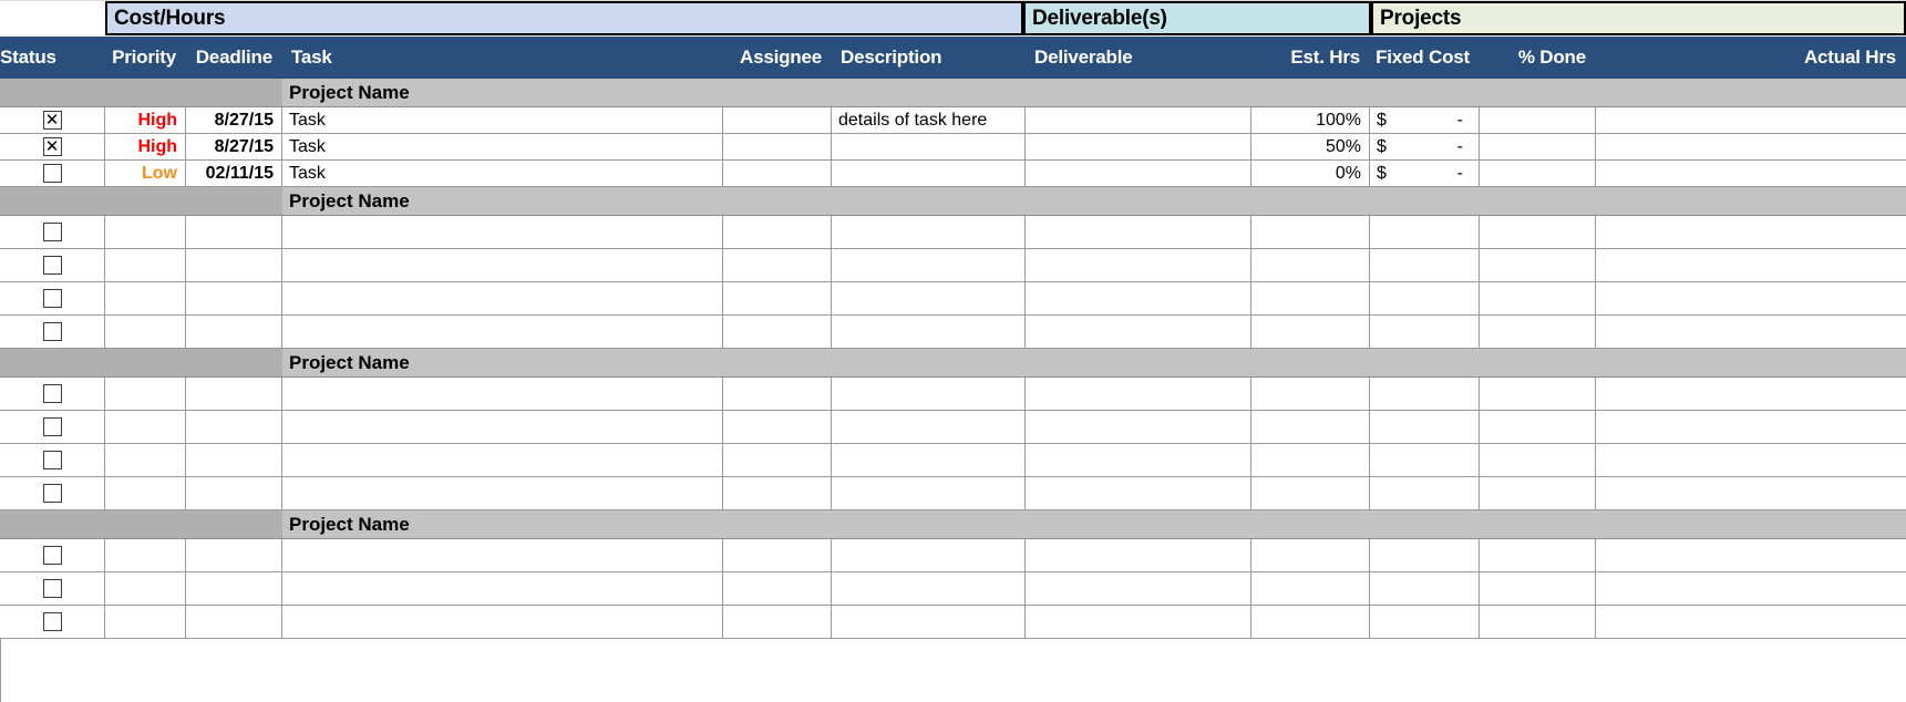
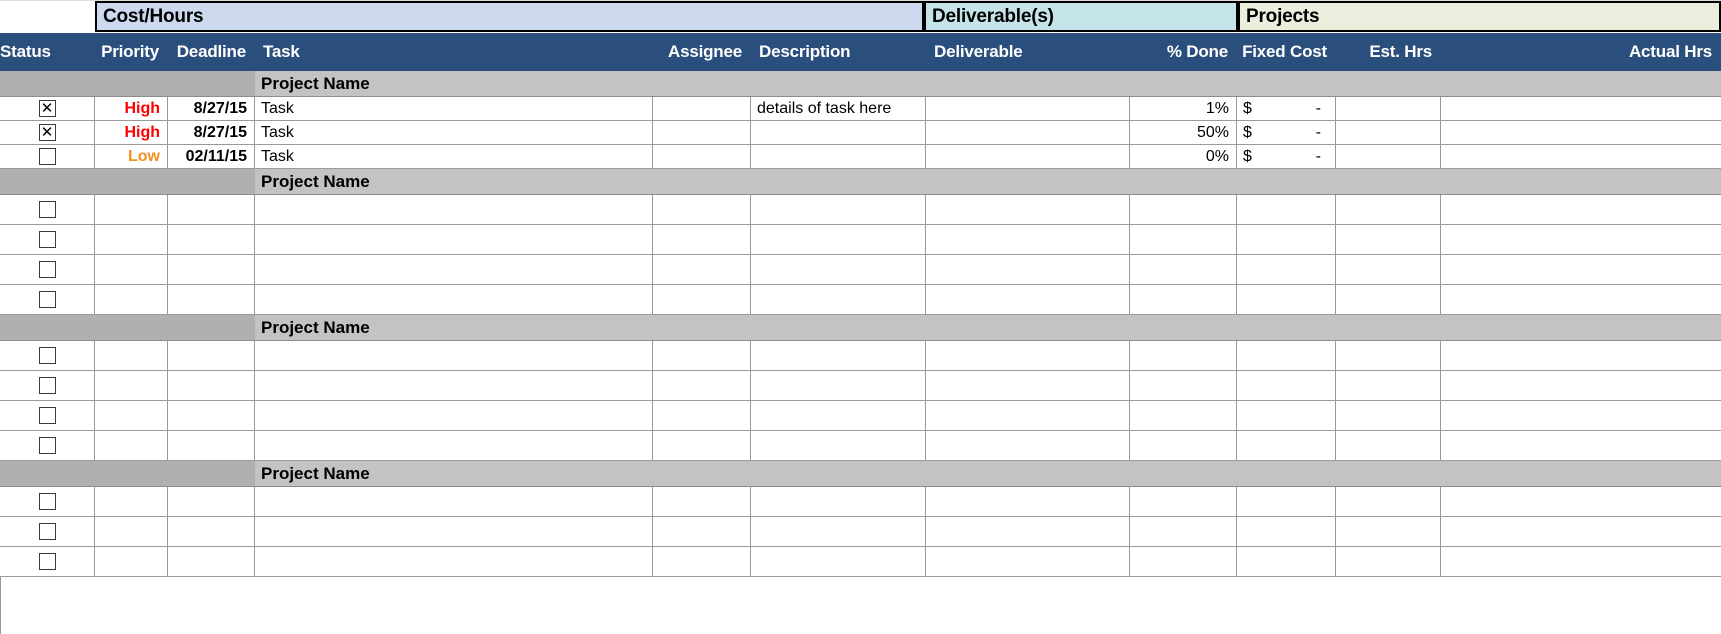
  Cost/Hours
  Deliverable(s)
  Projects
  Status
  Priority
  Deadline
  Task
  Assignee
  Description
  Deliverable
- Est. Hrs
+ % Done
  Fixed Cost
- % Done
+ Est. Hrs
  Actual Hrs
  Project Name
  ✕
  High
  8/27/15
  Task
  details of task here
- 100%
+ 1%
  $
  -
  ✕
  High
  8/27/15
  Task
  50%
  $
  -
  Low
  02/11/15
  Task
  0%
  $
  -
  Project Name
  Project Name
  Project Name
